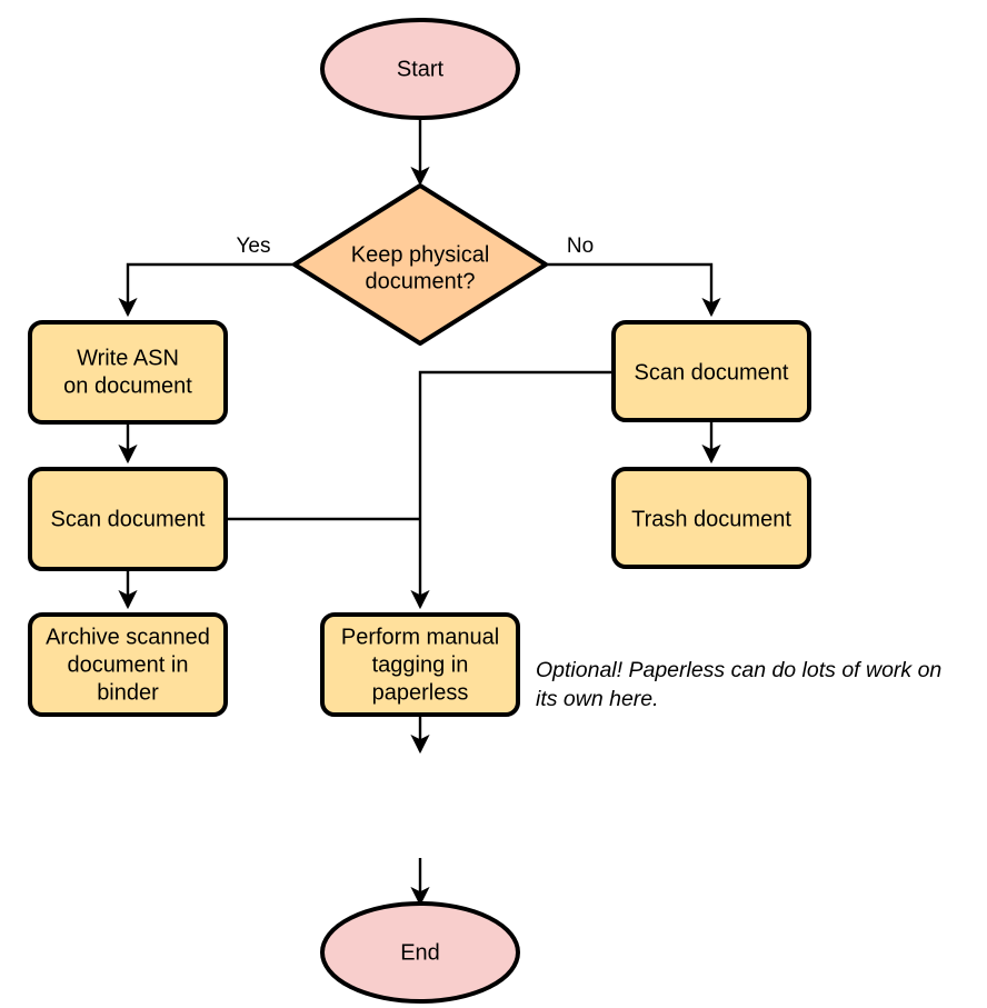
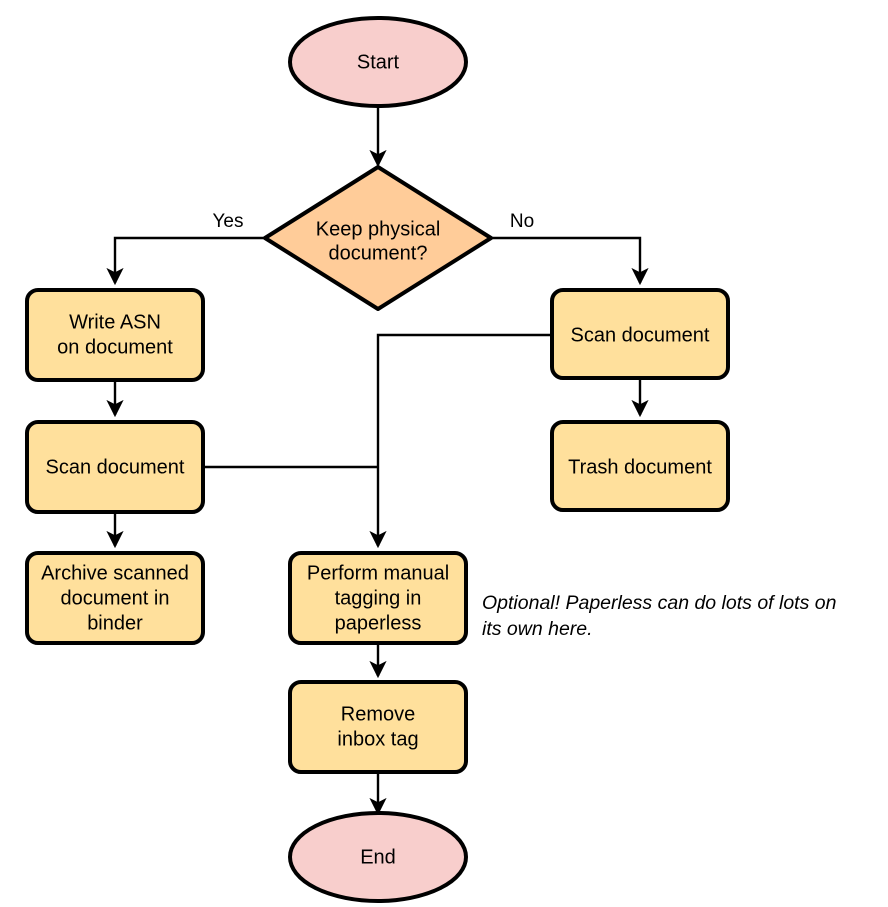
  Yes
  No
  Start
  Keep physical
  document?
  Write ASN
  on document
  Scan document
  Archive scanned
  document in
  binder
  Scan document
  Trash document
  Perform manual
  tagging in
  paperless
+ Remove
+ inbox tag
  End
- Optional! Paperless can do lots of work on
+ Optional! Paperless can do lots of lots on
  its own here.
